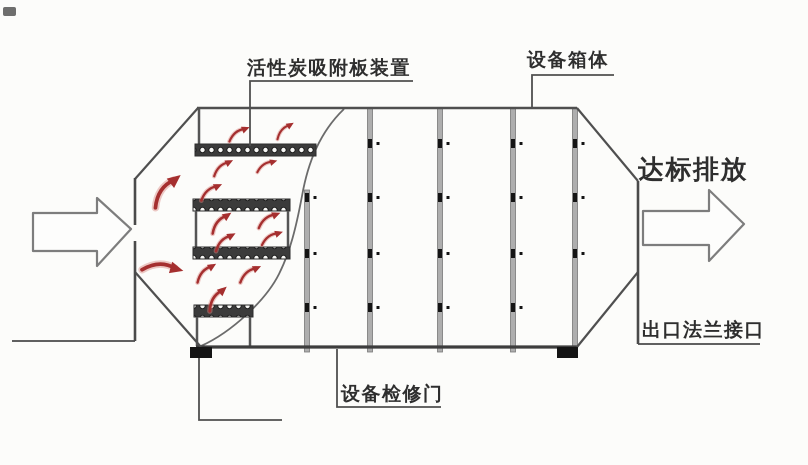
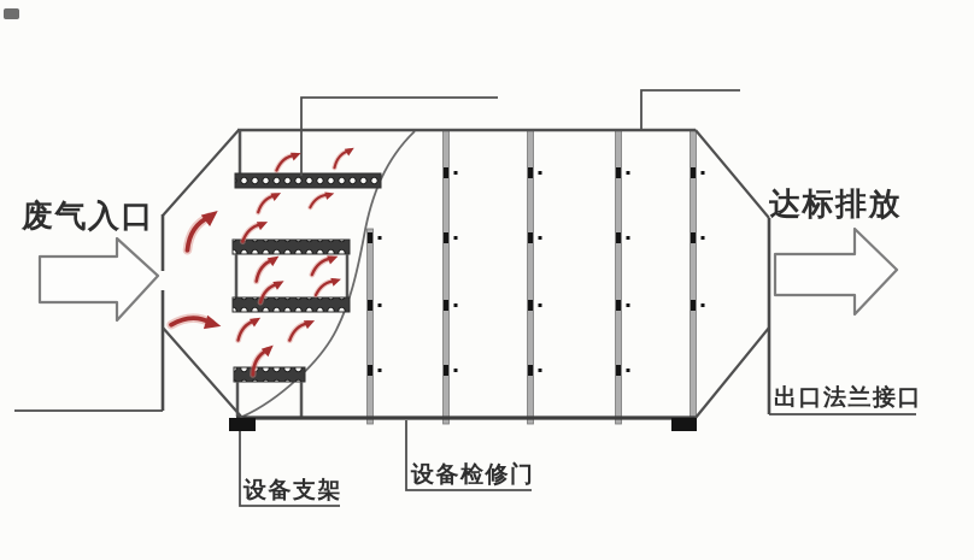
+ 废气入口
  达标排放
- 活性炭吸附板装置
- 设备箱体
  出口法兰接口
+ 设备支架
  设备检修门
